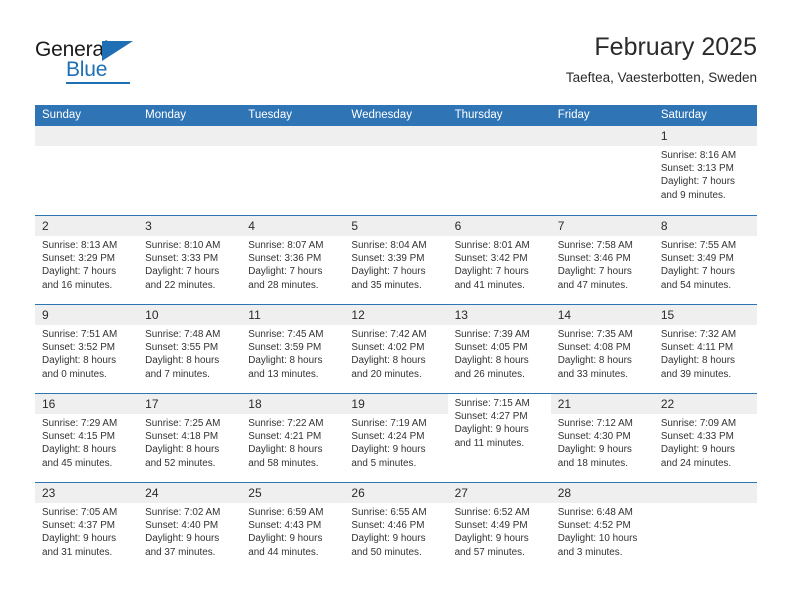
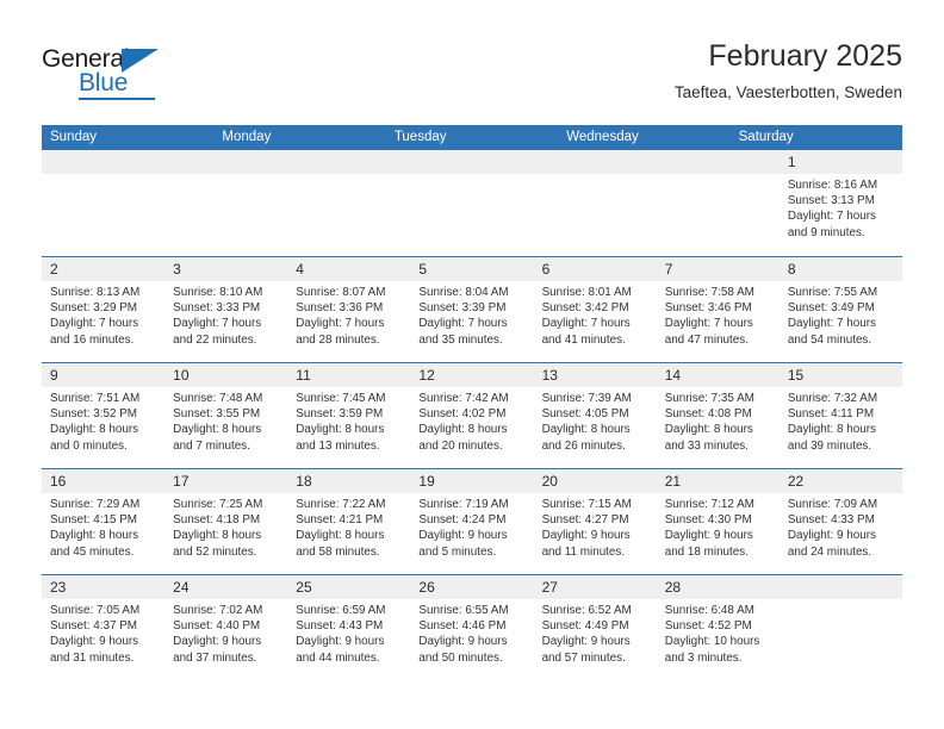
  General
  Blue
  February 2025
  Taeftea, Vaesterbotten, Sweden
  Sunday
  Monday
  Tuesday
  Wednesday
- Thursday
- Friday
  Saturday
  1
  Sunrise: 8:16 AM
  Sunset: 3:13 PM
  Daylight: 7 hours
  and 9 minutes.
  2
  Sunrise: 8:13 AM
  Sunset: 3:29 PM
  Daylight: 7 hours
  and 16 minutes.
  3
  Sunrise: 8:10 AM
  Sunset: 3:33 PM
  Daylight: 7 hours
  and 22 minutes.
  4
  Sunrise: 8:07 AM
  Sunset: 3:36 PM
  Daylight: 7 hours
  and 28 minutes.
  5
  Sunrise: 8:04 AM
  Sunset: 3:39 PM
  Daylight: 7 hours
  and 35 minutes.
  6
  Sunrise: 8:01 AM
  Sunset: 3:42 PM
  Daylight: 7 hours
  and 41 minutes.
  7
  Sunrise: 7:58 AM
  Sunset: 3:46 PM
  Daylight: 7 hours
  and 47 minutes.
  8
  Sunrise: 7:55 AM
  Sunset: 3:49 PM
  Daylight: 7 hours
  and 54 minutes.
  9
  Sunrise: 7:51 AM
  Sunset: 3:52 PM
  Daylight: 8 hours
  and 0 minutes.
  10
  Sunrise: 7:48 AM
  Sunset: 3:55 PM
  Daylight: 8 hours
  and 7 minutes.
  11
  Sunrise: 7:45 AM
  Sunset: 3:59 PM
  Daylight: 8 hours
  and 13 minutes.
  12
  Sunrise: 7:42 AM
  Sunset: 4:02 PM
  Daylight: 8 hours
  and 20 minutes.
  13
  Sunrise: 7:39 AM
  Sunset: 4:05 PM
  Daylight: 8 hours
  and 26 minutes.
  14
  Sunrise: 7:35 AM
  Sunset: 4:08 PM
  Daylight: 8 hours
  and 33 minutes.
  15
  Sunrise: 7:32 AM
  Sunset: 4:11 PM
  Daylight: 8 hours
  and 39 minutes.
  16
  Sunrise: 7:29 AM
  Sunset: 4:15 PM
  Daylight: 8 hours
  and 45 minutes.
  17
  Sunrise: 7:25 AM
  Sunset: 4:18 PM
  Daylight: 8 hours
  and 52 minutes.
  18
  Sunrise: 7:22 AM
  Sunset: 4:21 PM
  Daylight: 8 hours
  and 58 minutes.
  19
  Sunrise: 7:19 AM
  Sunset: 4:24 PM
  Daylight: 9 hours
  and 5 minutes.
+ 20
  Sunrise: 7:15 AM
  Sunset: 4:27 PM
  Daylight: 9 hours
  and 11 minutes.
  21
  Sunrise: 7:12 AM
  Sunset: 4:30 PM
  Daylight: 9 hours
  and 18 minutes.
  22
  Sunrise: 7:09 AM
  Sunset: 4:33 PM
  Daylight: 9 hours
  and 24 minutes.
  23
  Sunrise: 7:05 AM
  Sunset: 4:37 PM
  Daylight: 9 hours
  and 31 minutes.
  24
  Sunrise: 7:02 AM
  Sunset: 4:40 PM
  Daylight: 9 hours
  and 37 minutes.
  25
  Sunrise: 6:59 AM
  Sunset: 4:43 PM
  Daylight: 9 hours
  and 44 minutes.
  26
  Sunrise: 6:55 AM
  Sunset: 4:46 PM
  Daylight: 9 hours
  and 50 minutes.
  27
  Sunrise: 6:52 AM
  Sunset: 4:49 PM
  Daylight: 9 hours
  and 57 minutes.
  28
  Sunrise: 6:48 AM
  Sunset: 4:52 PM
  Daylight: 10 hours
  and 3 minutes.
